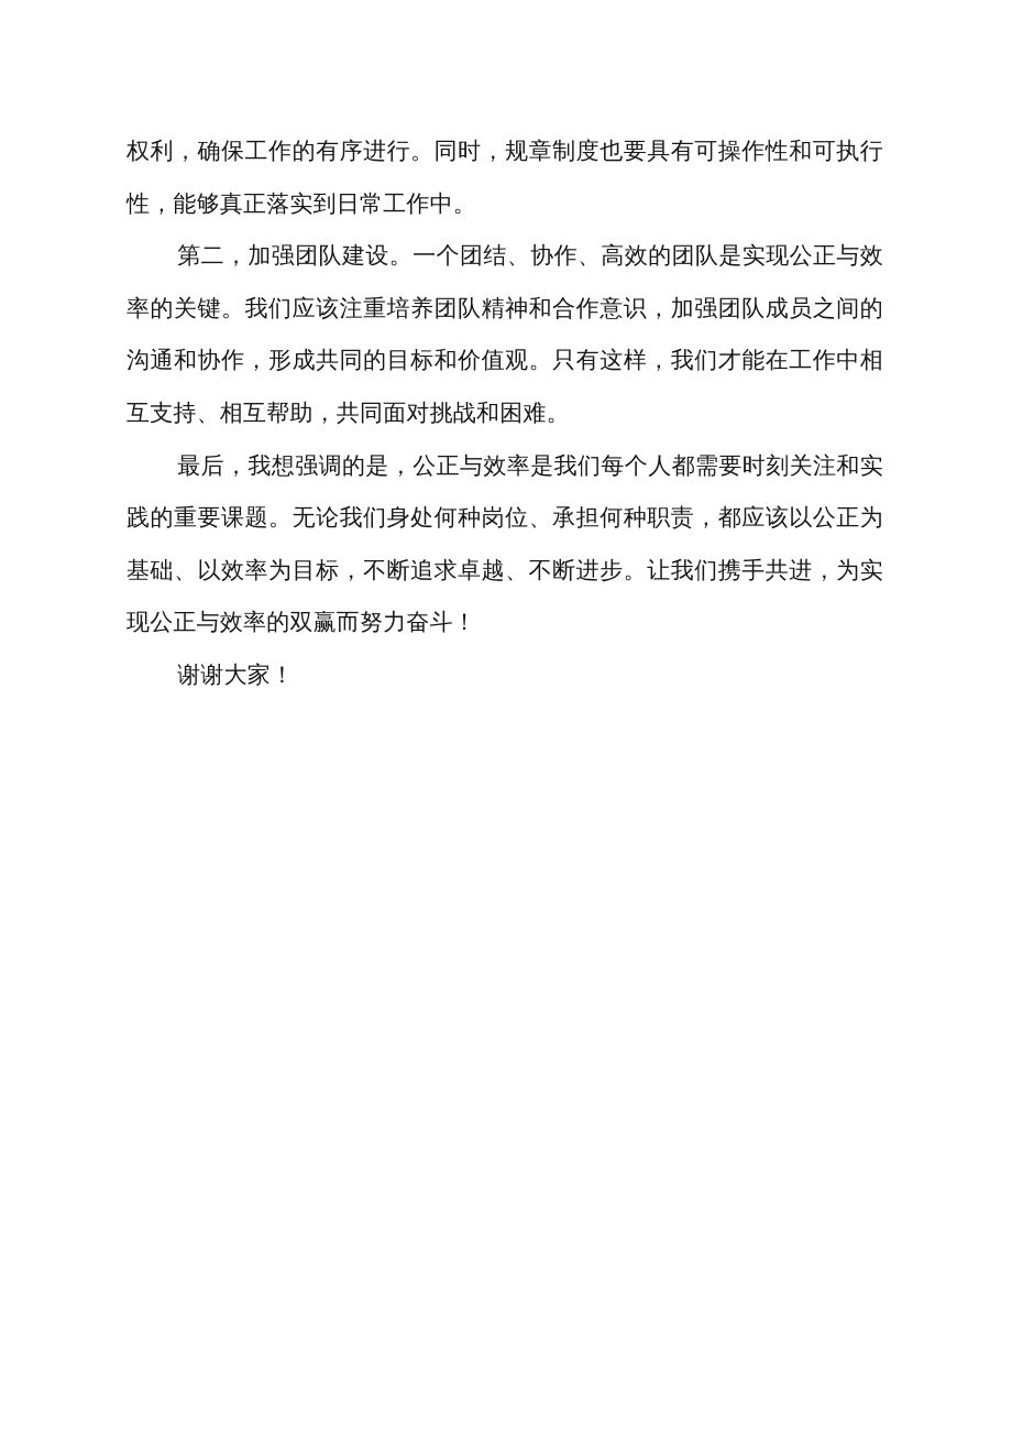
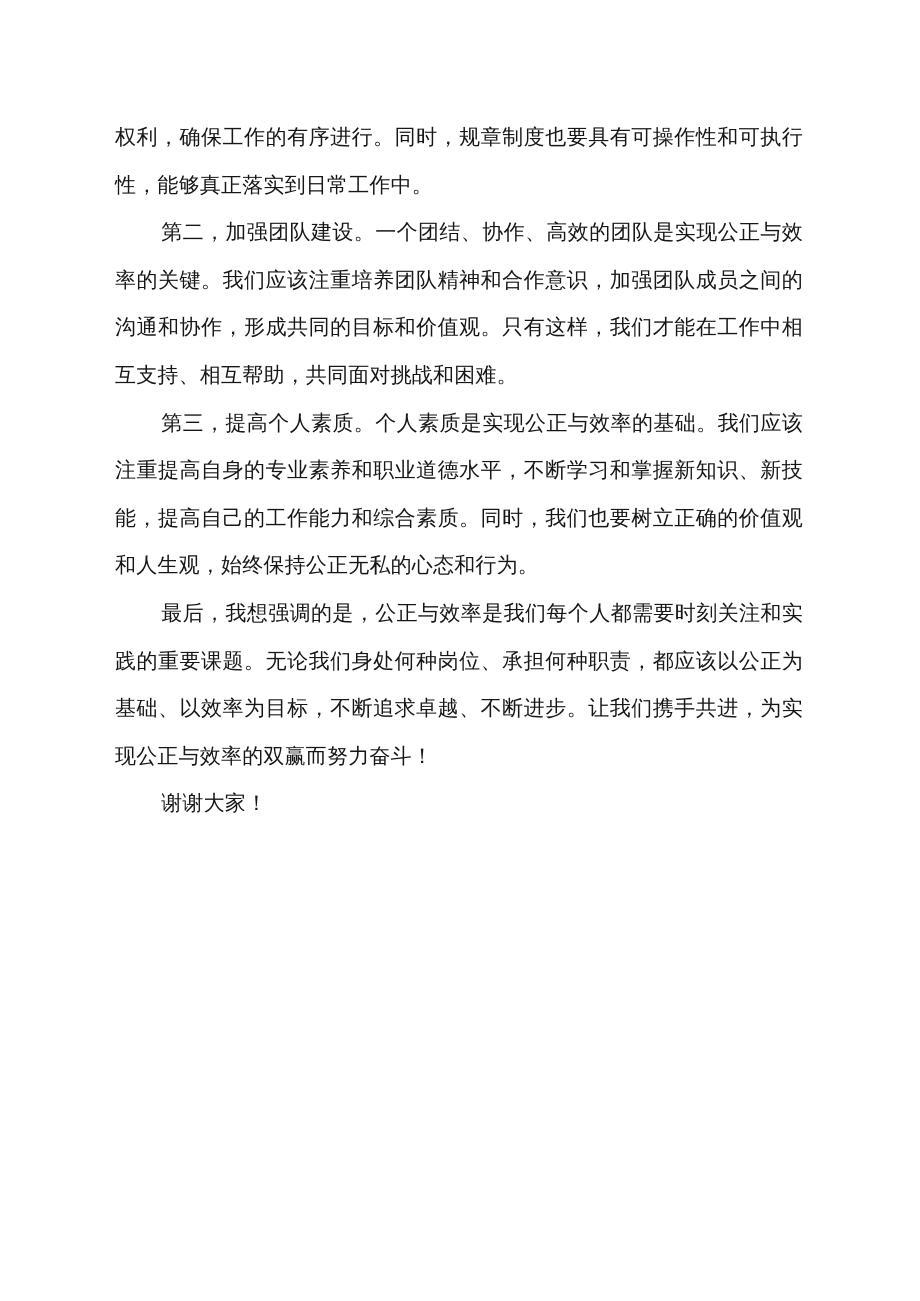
  权利，确保工作的有序进行。同时，规章制度也要具有可操作性和可执行性，能够真正落实到日常工作中。
  第二，加强团队建设。一个团结、协作、高效的团队是实现公正与效率的关键。我们应该注重培养团队精神和合作意识，加强团队成员之间的沟通和协作，形成共同的目标和价值观。只有这样，我们才能在工作中相互支持、相互帮助，共同面对挑战和困难。
+ 第三，提高个人素质。个人素质是实现公正与效率的基础。我们应该注重提高自身的专业素养和职业道德水平，不断学习和掌握新知识、新技能，提高自己的工作能力和综合素质。同时，我们也要树立正确的价值观和人生观，始终保持公正无私的心态和行为。
  最后，我想强调的是，公正与效率是我们每个人都需要时刻关注和实践的重要课题。无论我们身处何种岗位、承担何种职责，都应该以公正为基础、以效率为目标，不断追求卓越、不断进步。让我们携手共进，为实现公正与效率的双赢而努力奋斗！
  谢谢大家！
